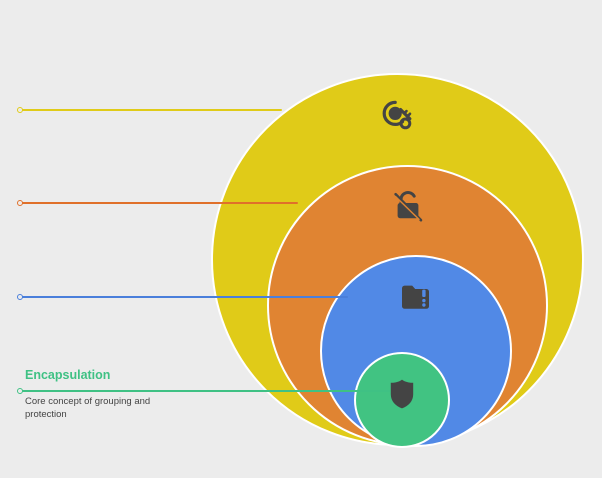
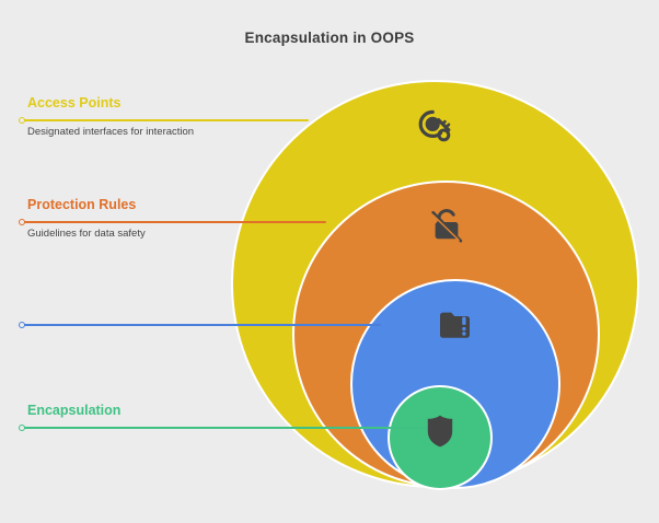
+ Encapsulation in OOPS
+ Access Points
+ Designated interfaces for interaction
+ Protection Rules
+ Guidelines for data safety
  Encapsulation
- Core concept of grouping and protection
